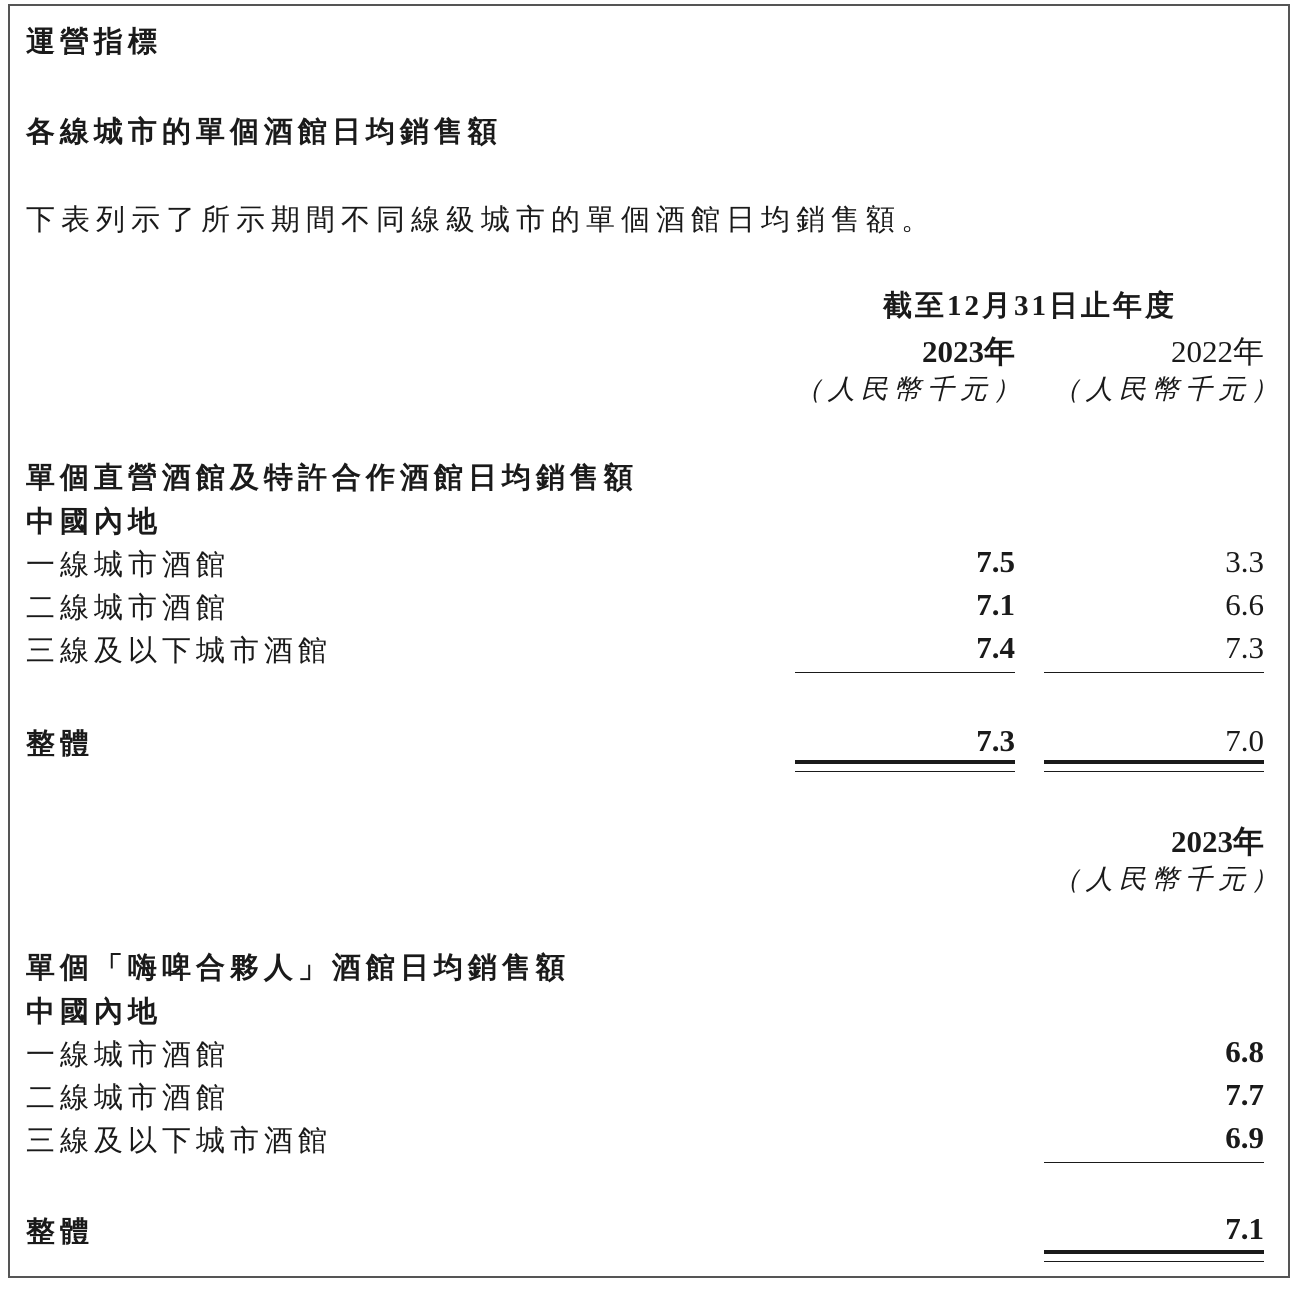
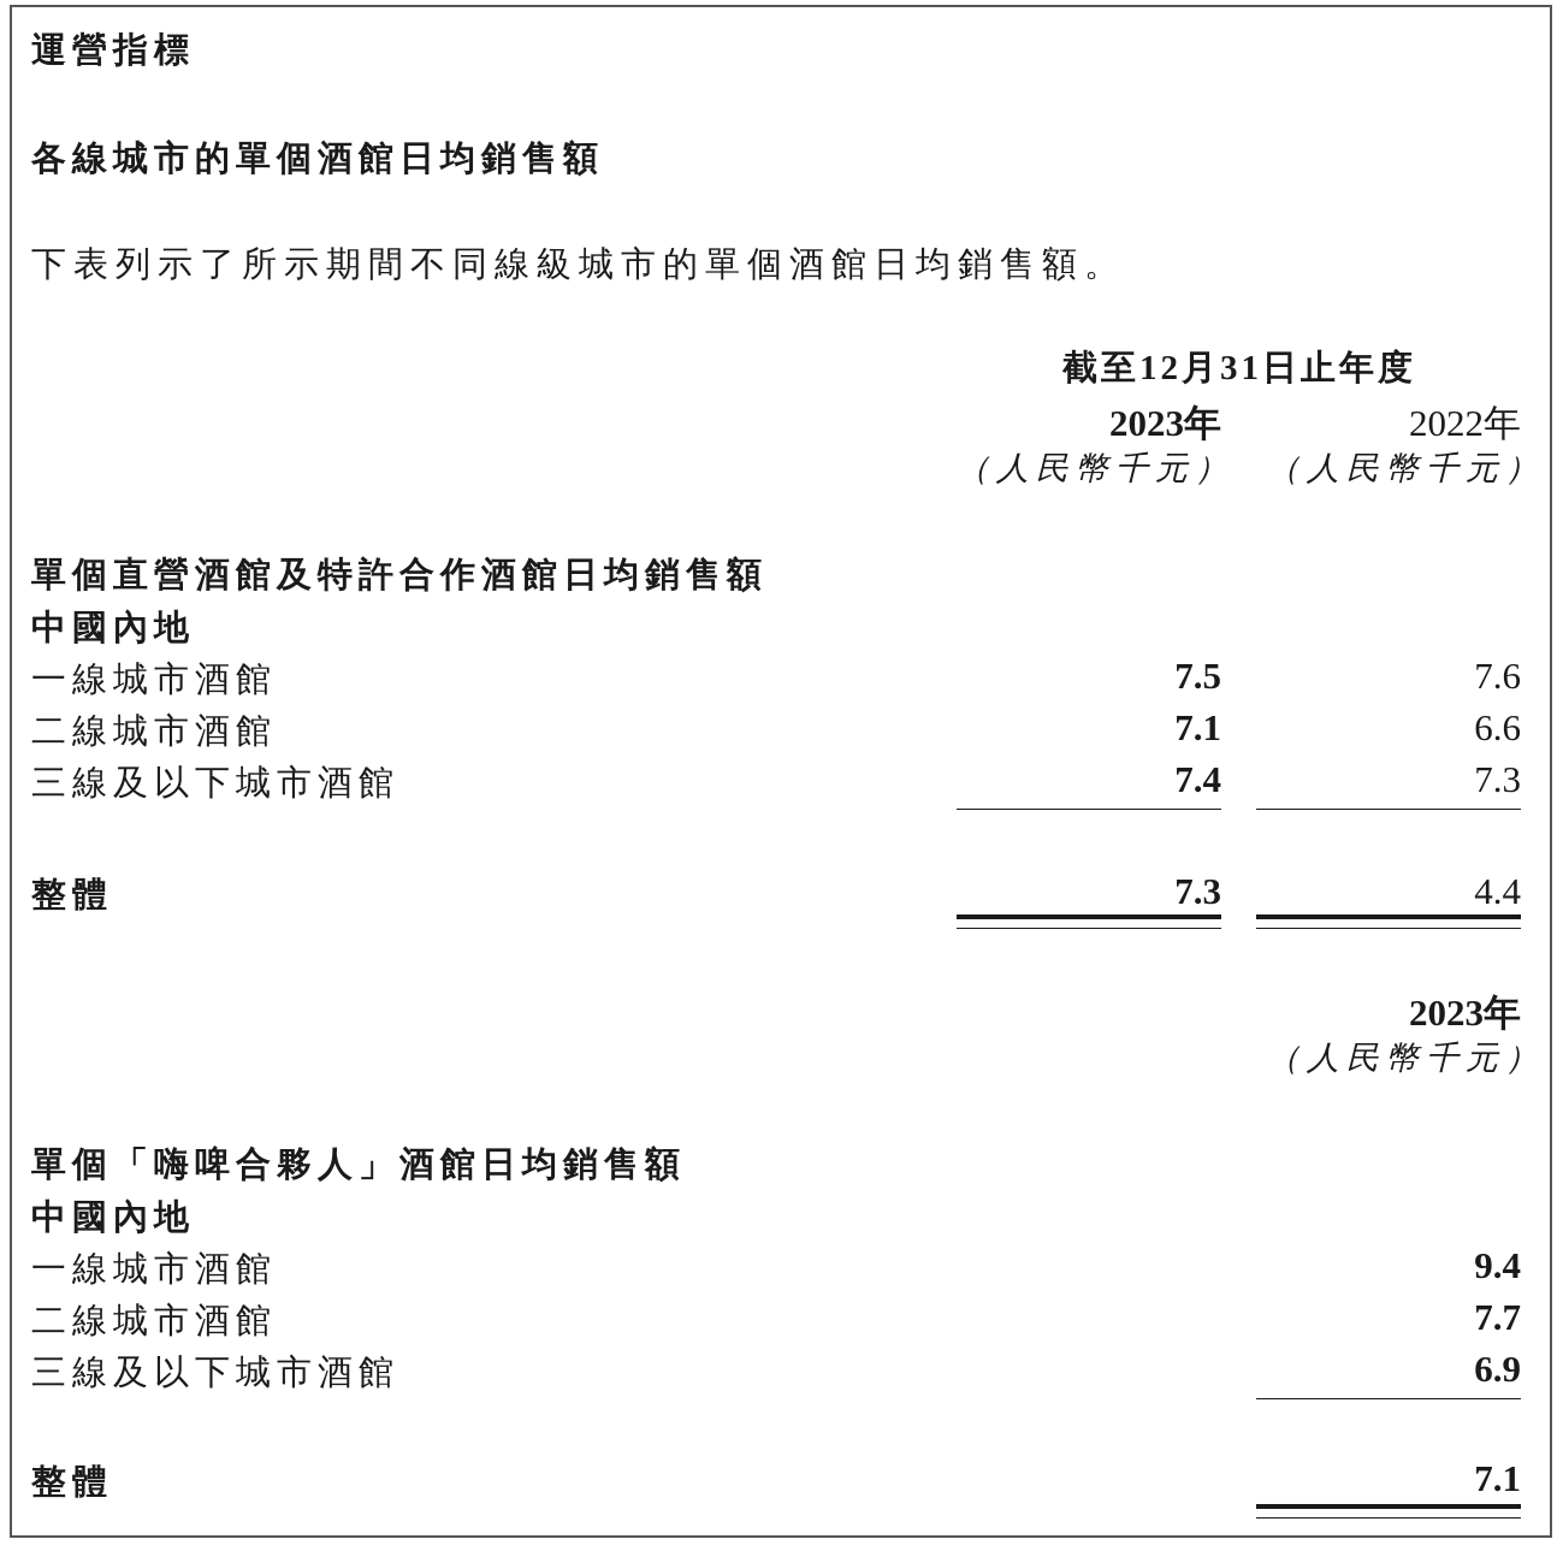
  運營指標
  各線城市的單個酒館日均銷售額
  下表列示了所示期間不同線級城市的單個酒館日均銷售額。
  截至12月31日止年度
  2023年
  2022年
  （人民幣千元）
  （人民幣千元）
  單個直營酒館及特許合作酒館日均銷售額
  中國內地
  一線城市酒館
  7.5
- 3.3
+ 7.6
  二線城市酒館
  7.1
  6.6
  三線及以下城市酒館
  7.4
  7.3
  整體
  7.3
- 7.0
+ 4.4
  2023年
  （人民幣千元）
  單個「嗨啤合夥人」酒館日均銷售額
  中國內地
  一線城市酒館
- 6.8
+ 9.4
  二線城市酒館
  7.7
  三線及以下城市酒館
  6.9
  整體
  7.1
